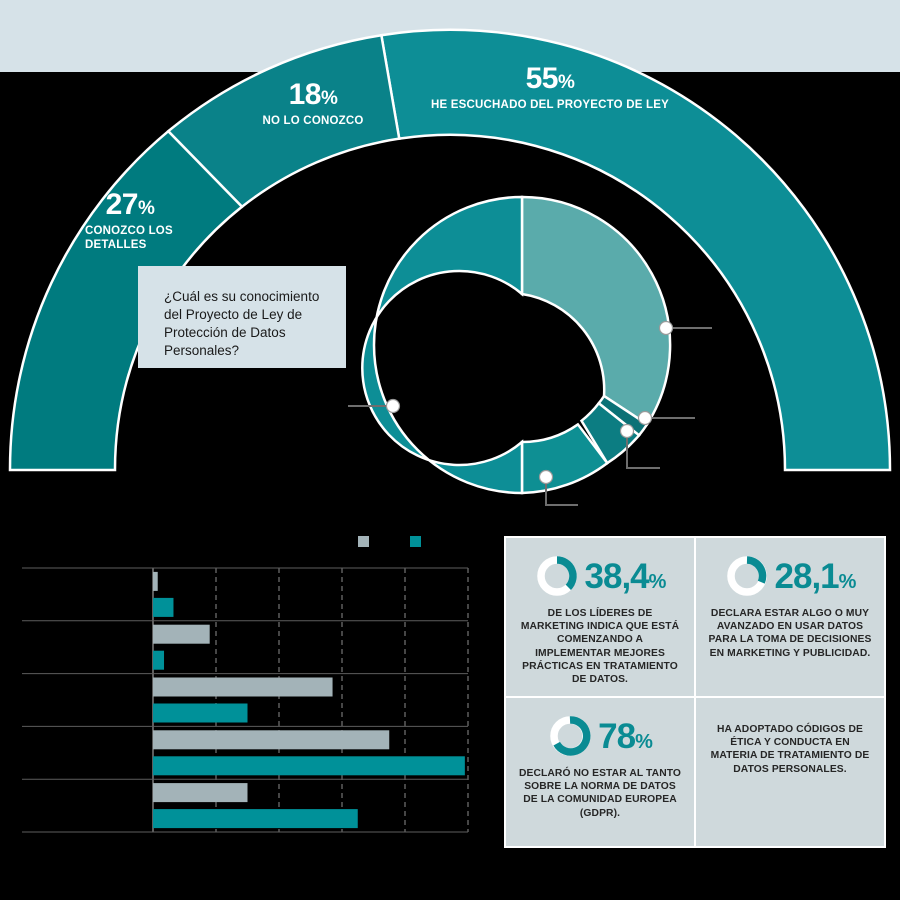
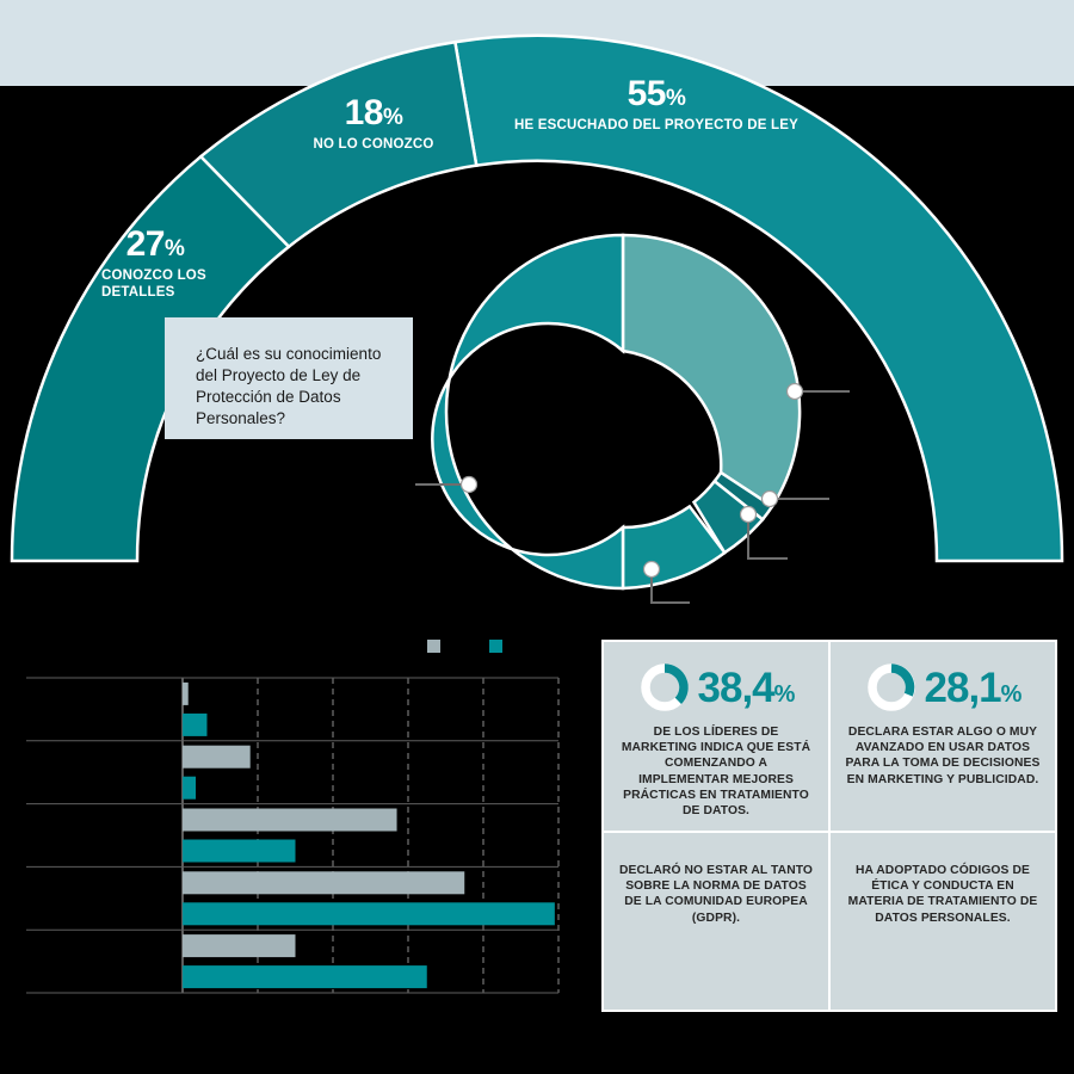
  55%
  HE ESCUCHADO DEL PROYECTO DE LEY
  18%
  NO LO CONOZCO
  27%
  CONOZCO LOS DETALLES
  ¿Cuál es su conocimiento del Proyecto de Ley de Protección de Datos Personales?
  38,4%
  DE LOS LÍDERES DE MARKETING INDICA QUE ESTÁ COMENZANDO A IMPLEMENTAR MEJORES PRÁCTICAS EN TRATAMIENTO DE DATOS.
  28,1%
  DECLARA ESTAR ALGO O MUY AVANZADO EN USAR DATOS PARA LA TOMA DE DECISIONES EN MARKETING Y PUBLICIDAD.
- 78%
  DECLARÓ NO ESTAR AL TANTO SOBRE LA NORMA DE DATOS DE LA COMUNIDAD EUROPEA (GDPR).
  HA ADOPTADO CÓDIGOS DE ÉTICA Y CONDUCTA EN MATERIA DE TRATAMIENTO DE DATOS PERSONALES.
